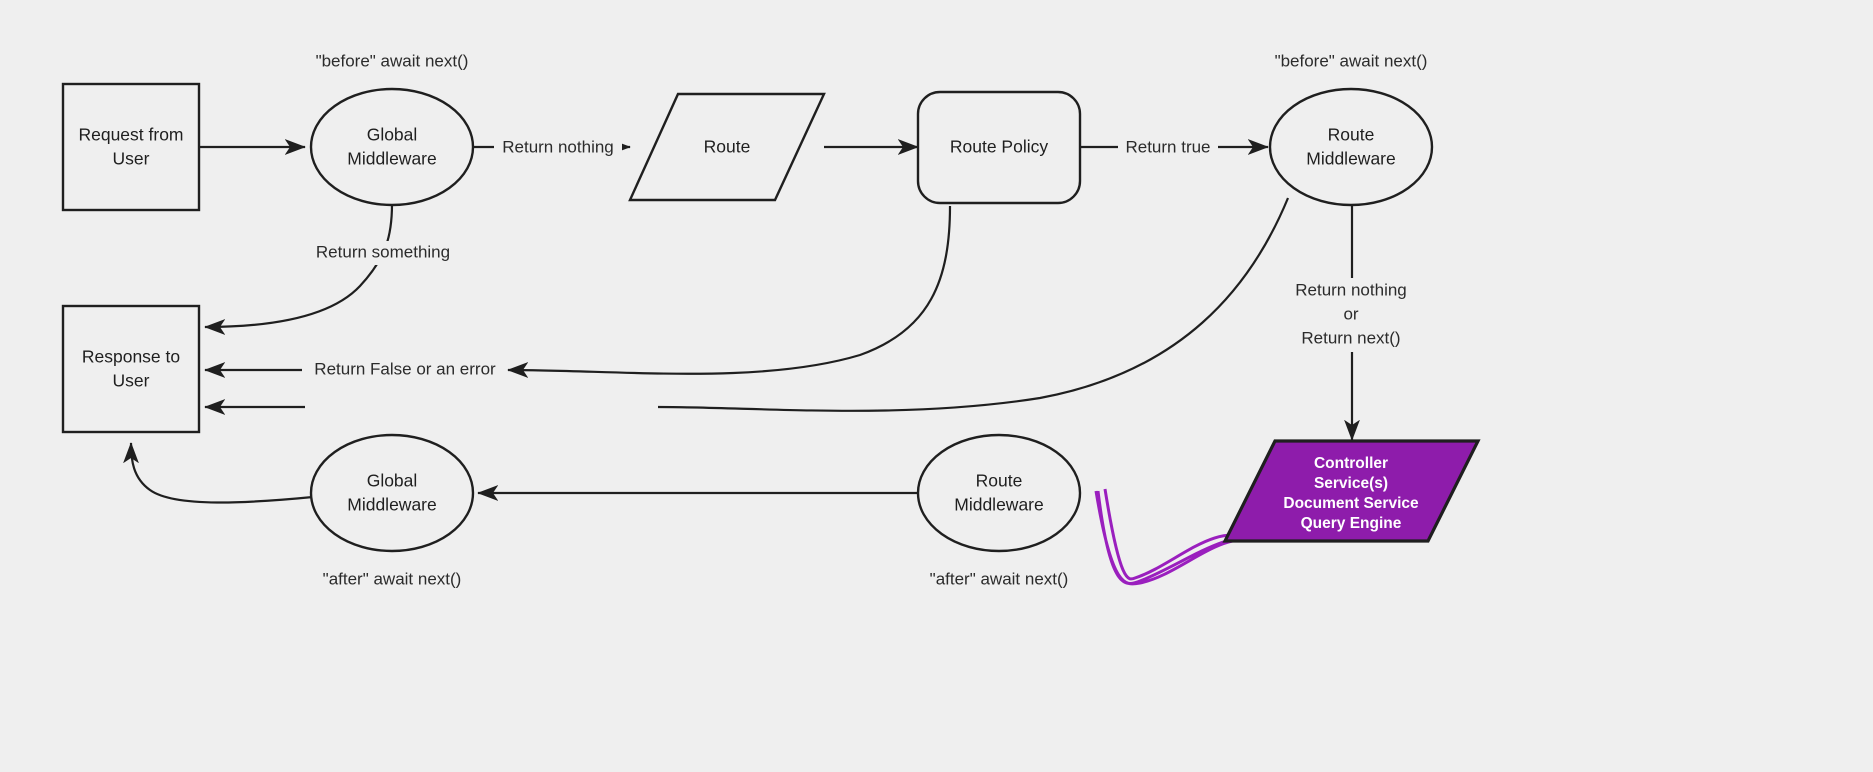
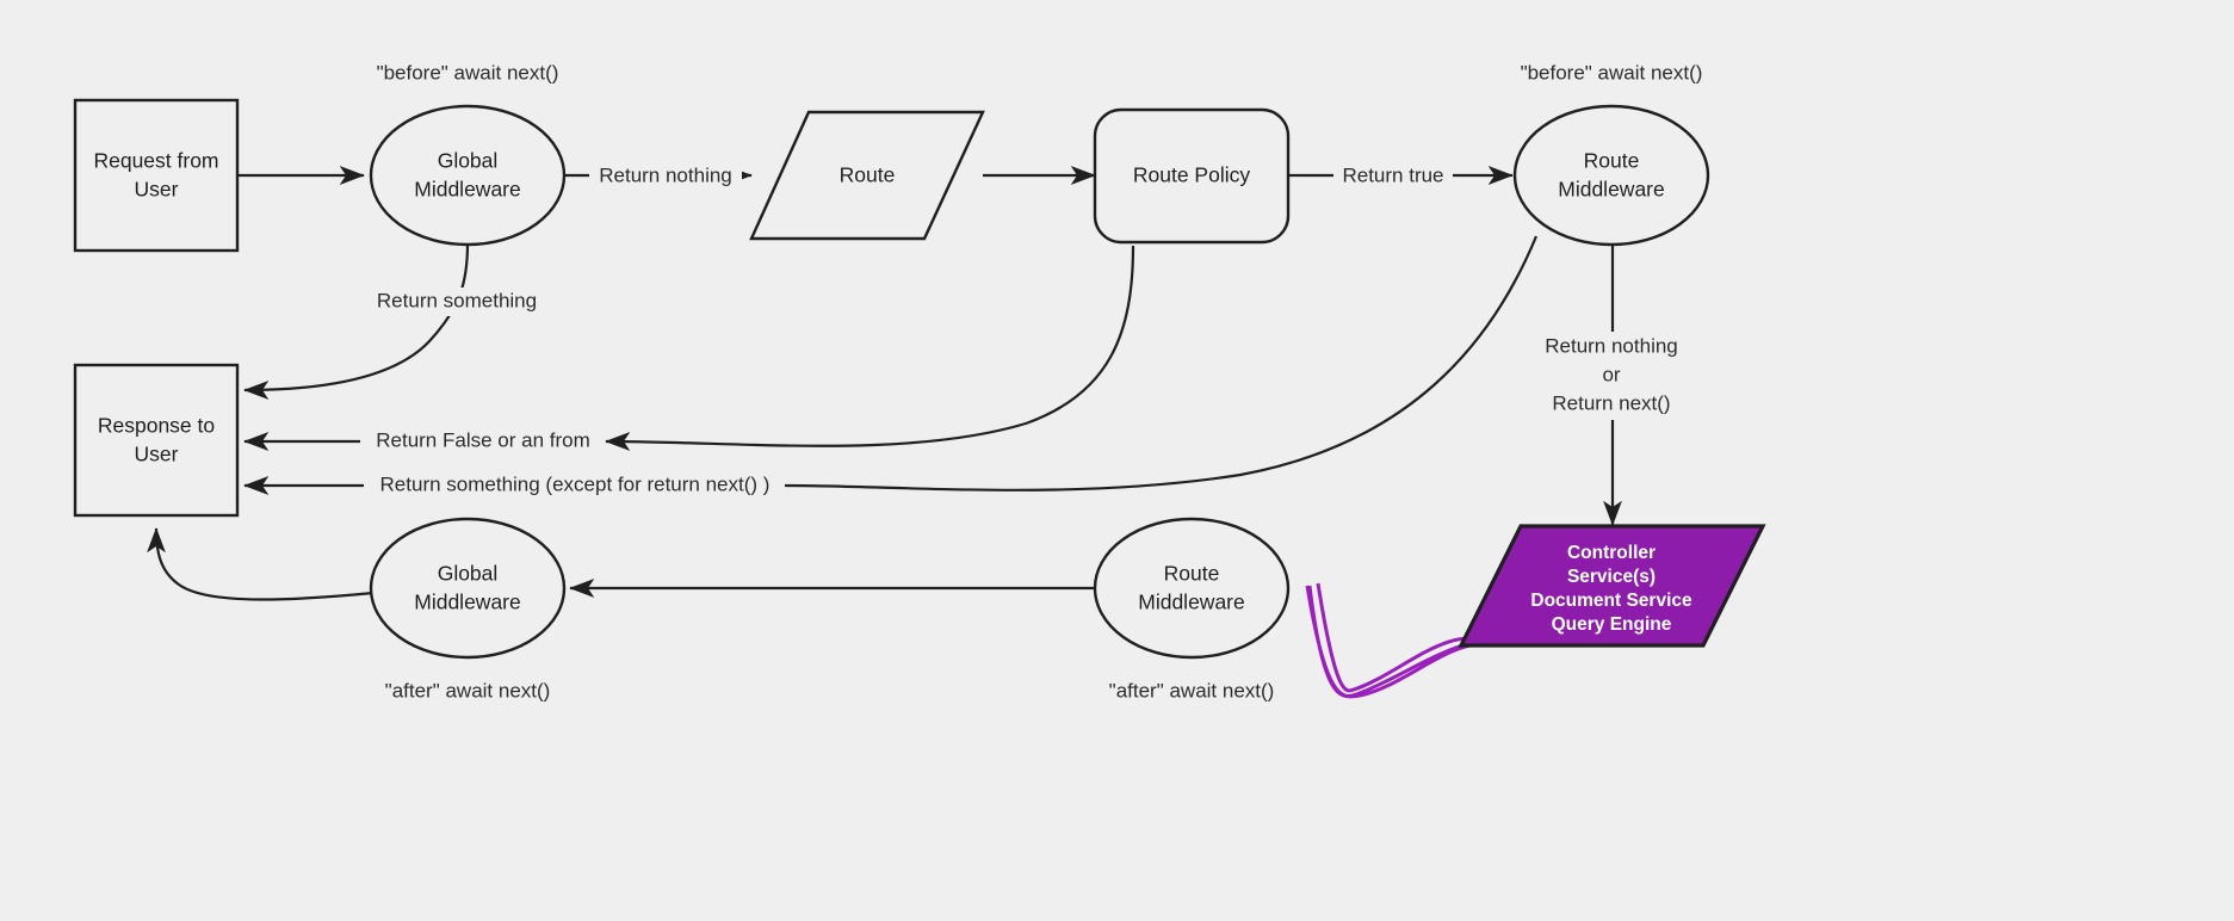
  Request from
  User
  Global
  Middleware
  Route
  Route Policy
  Route
  Middleware
  Controller
  Service(s)
  Document Service
  Query Engine
  Response to
  User
  Global
  Middleware
  Route
  Middleware
  Return nothing
  Return true
  Return something
- Return False or an error
+ Return False or an from
+ Return something (except for return next() )
  Return nothing
  or
  Return next()
  "before" await next()
  "before" await next()
  "after" await next()
  "after" await next()
